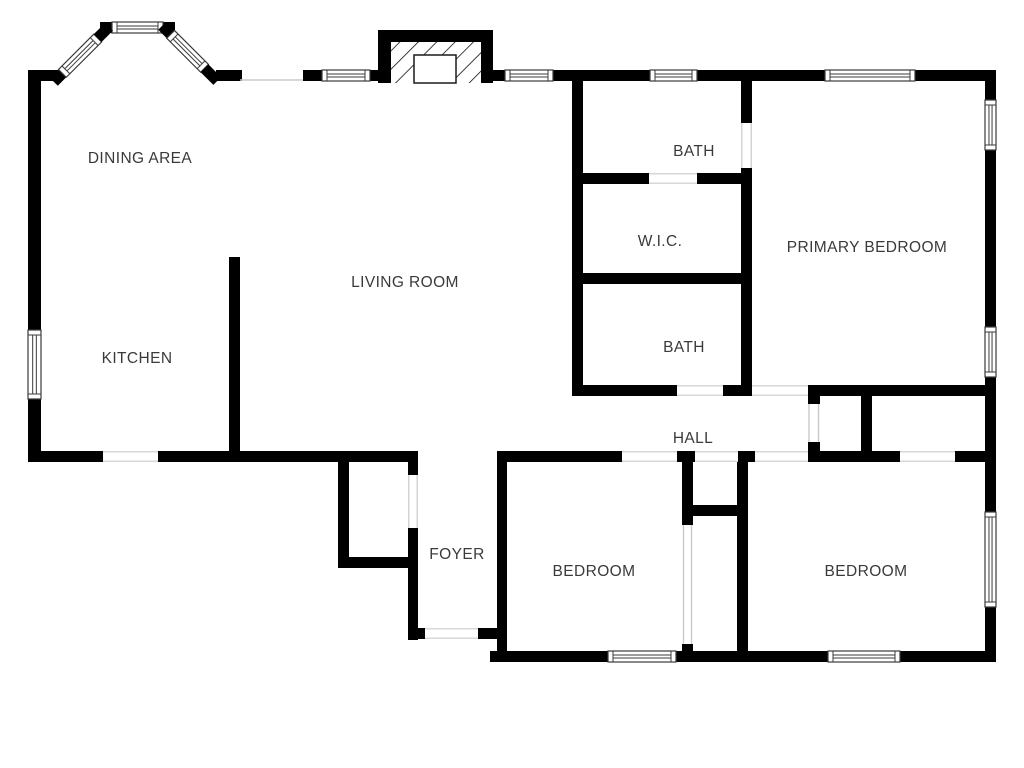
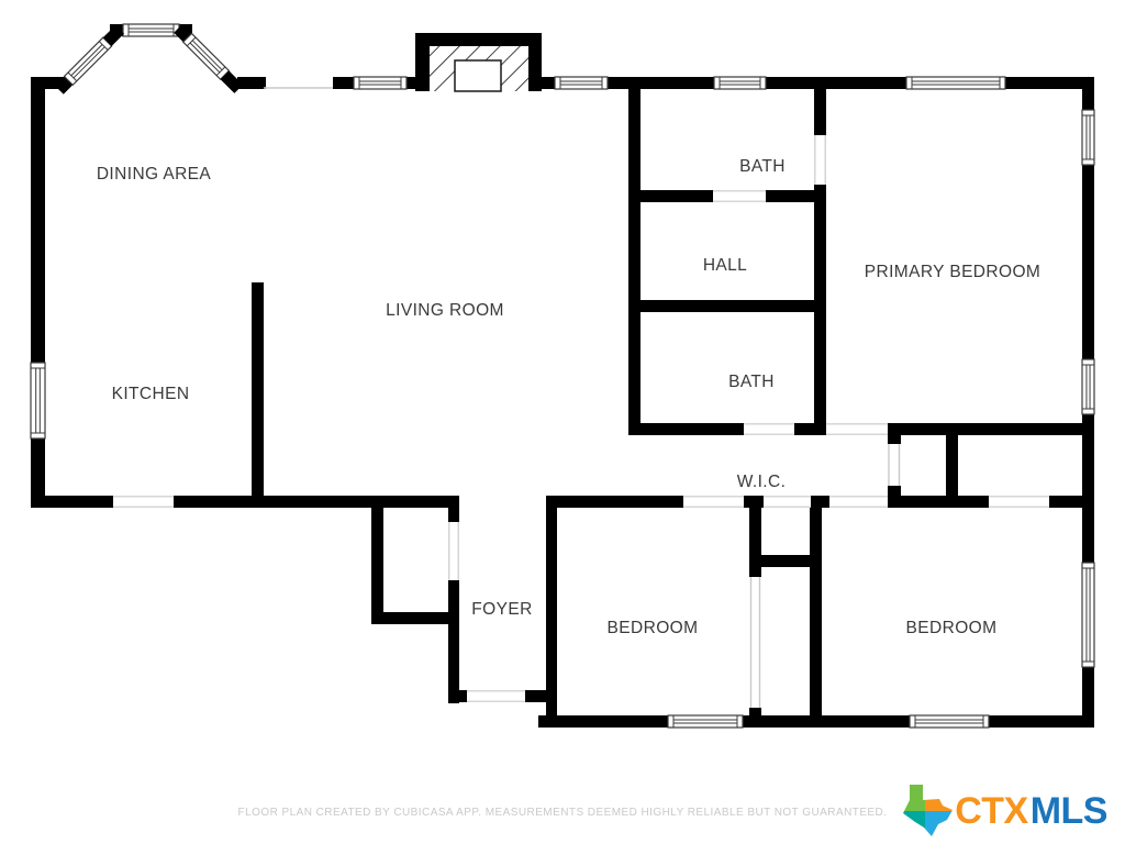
  DINING AREA
  LIVING ROOM
  KITCHEN
  BATH
- W.I.C.
+ HALL
  PRIMARY BEDROOM
  BATH
- HALL
+ W.I.C.
  FOYER
  BEDROOM
  BEDROOM
+ FLOOR PLAN CREATED BY CUBICASA APP. MEASUREMENTS DEEMED HIGHLY RELIABLE BUT NOT GUARANTEED.
+ CTX
+ MLS
